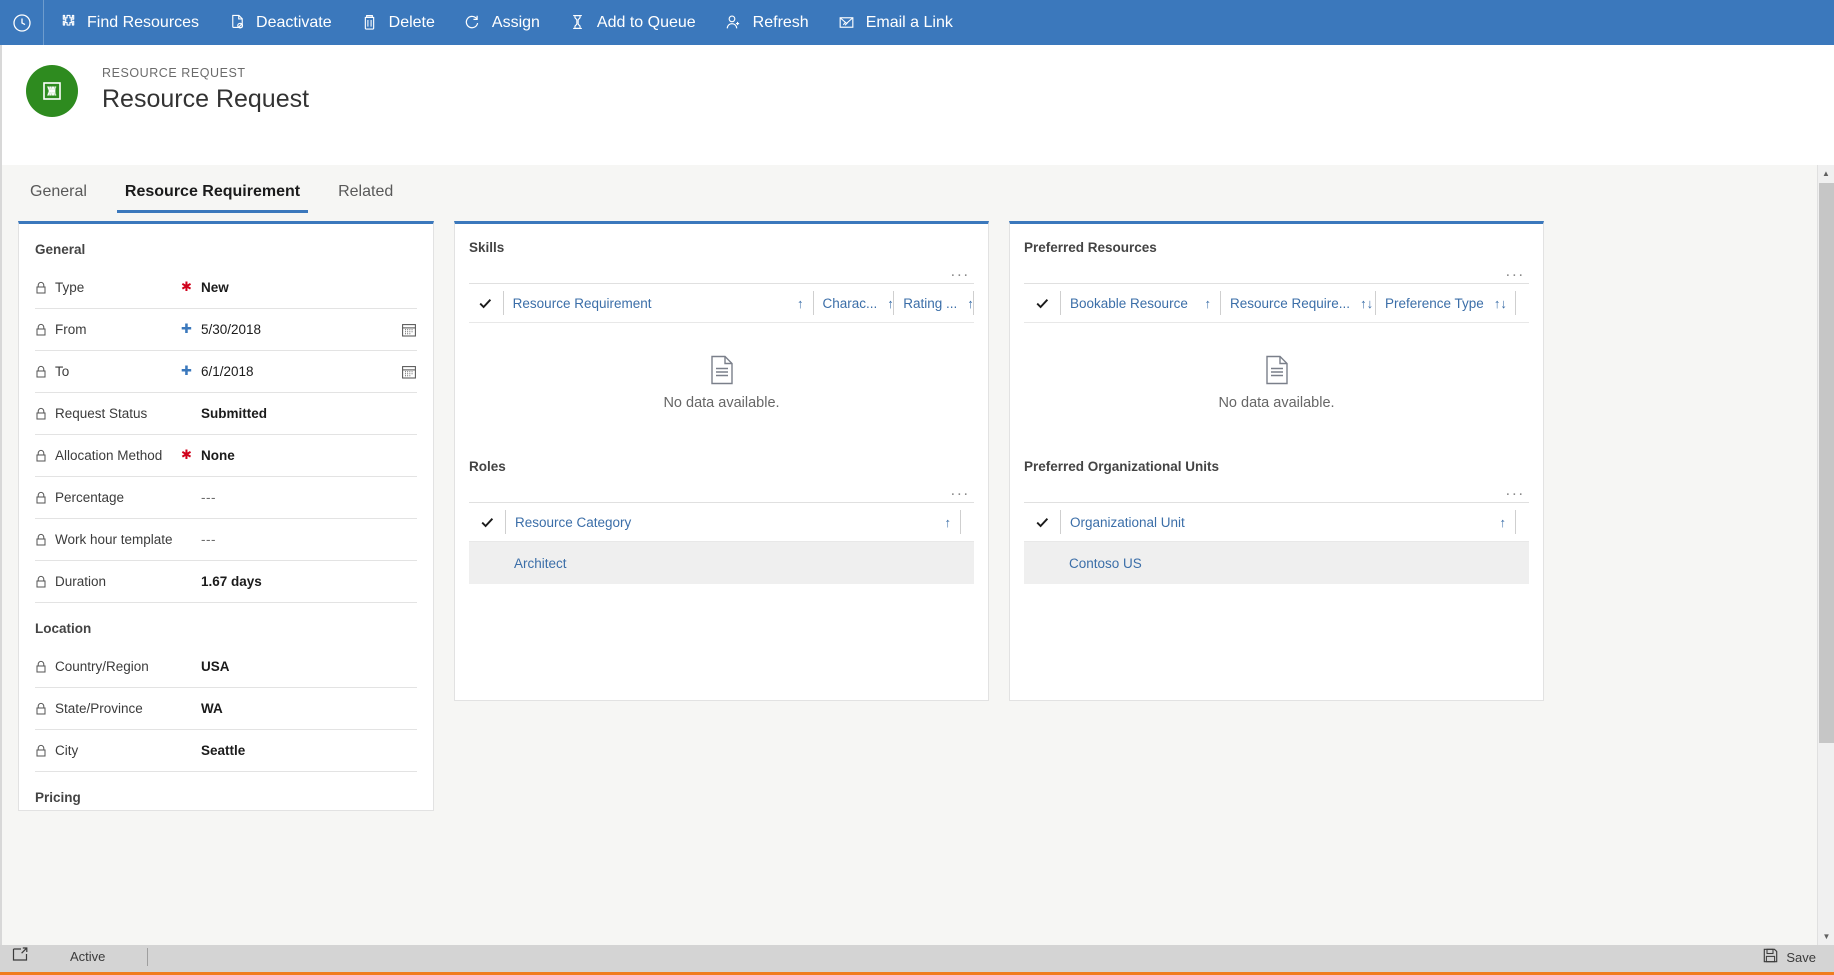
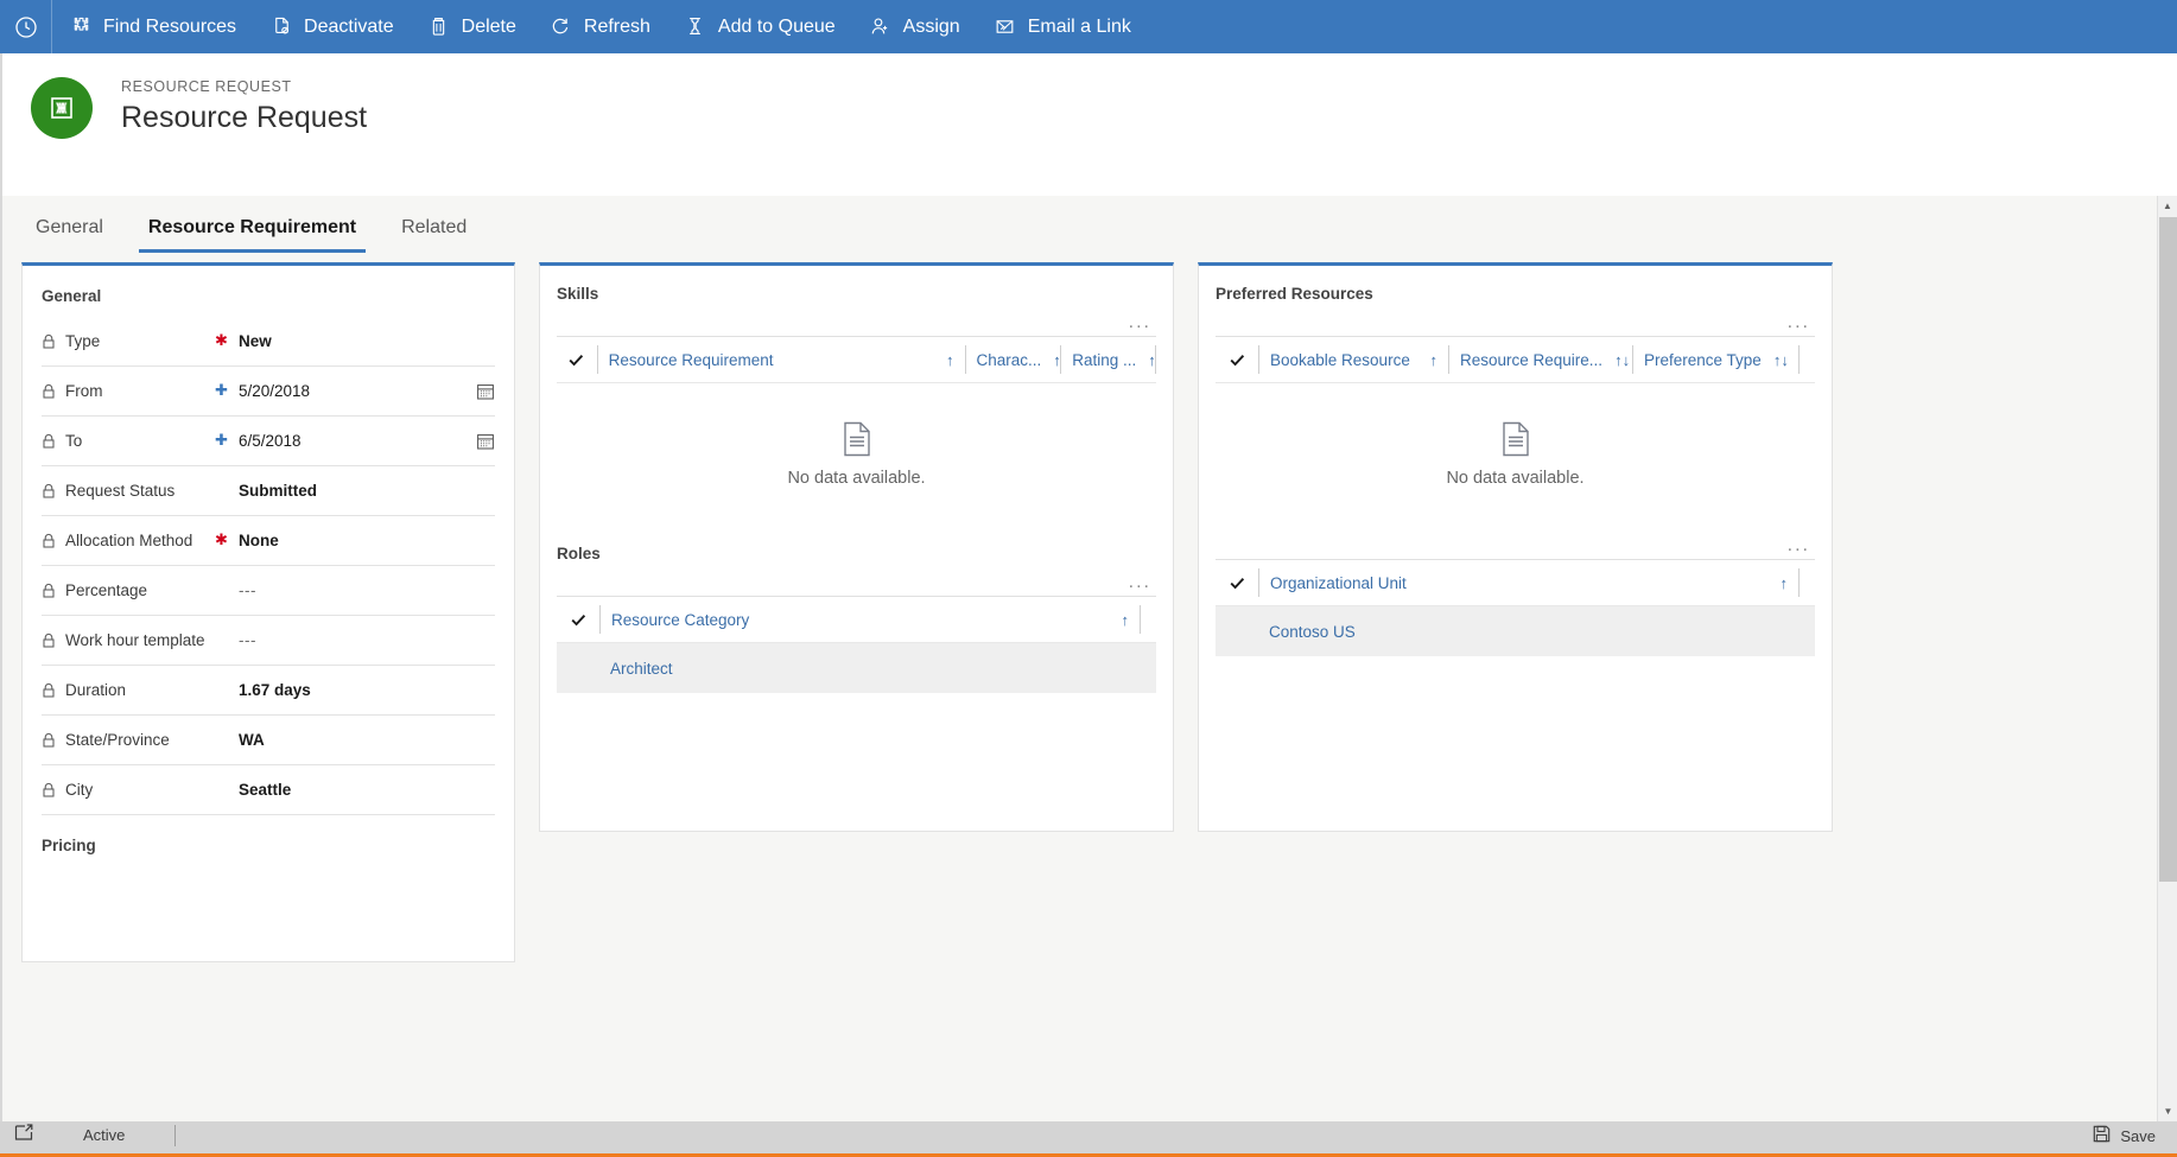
  Find Resources
  Deactivate
  Delete
- Assign
+ Refresh
  Add to Queue
- Refresh
+ Assign
  Email a Link
  RESOURCE REQUEST
  Resource Request
  General
  Resource Requirement
  Related
  General
  Type
  ✱
  New
  From
  ✚
- 5/30/2018
+ 5/20/2018
  To
  ✚
- 6/1/2018
+ 6/5/2018
  Request Status
  Submitted
  Allocation Method
  ✱
  None
  Percentage
  ---
  Work hour template
  ---
  Duration
  1.67 days
- Location
- Country/Region
- USA
  State/Province
  WA
  City
  Seattle
  Pricing
  Skills
  ...
  Resource Requirement
  ↑
  Charac...
  Rating ...
  No data available.
  Roles
  ...
  Resource Category
  ↑
  Architect
  Preferred Resources
  ...
  Bookable Resource
  ↑
  Resource Require...
  ↑↓
  Preference Type
  ↑↓
  No data available.
- Preferred Organizational Units
  ...
  Organizational Unit
  ↑
  Contoso US
  ▲
  ▼
  Active
  Save
